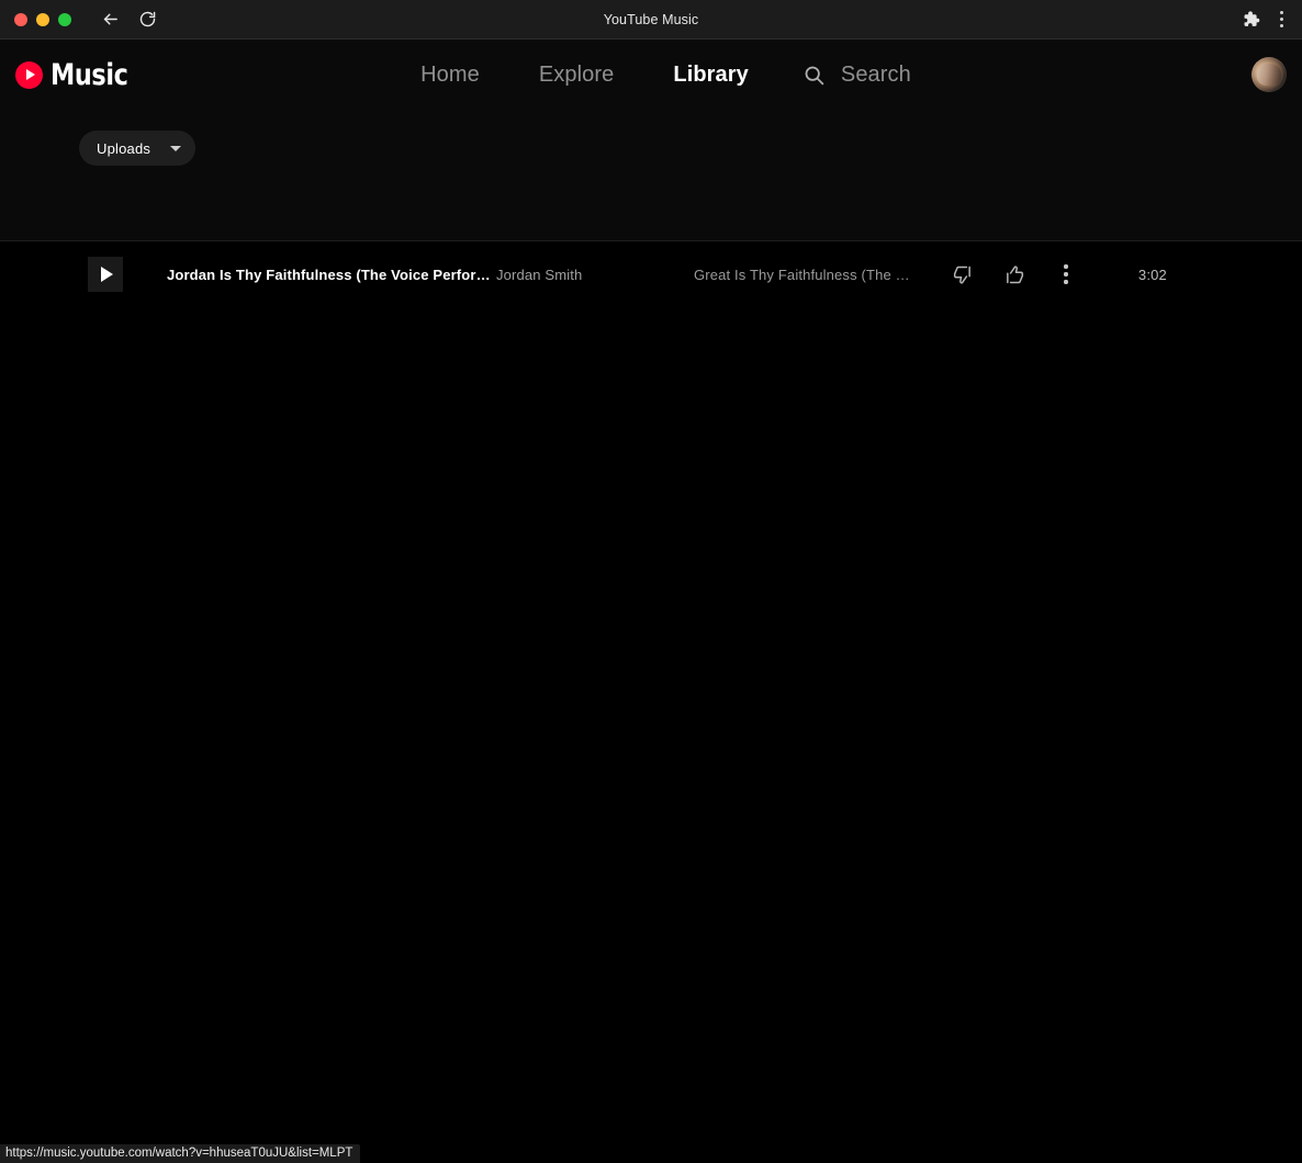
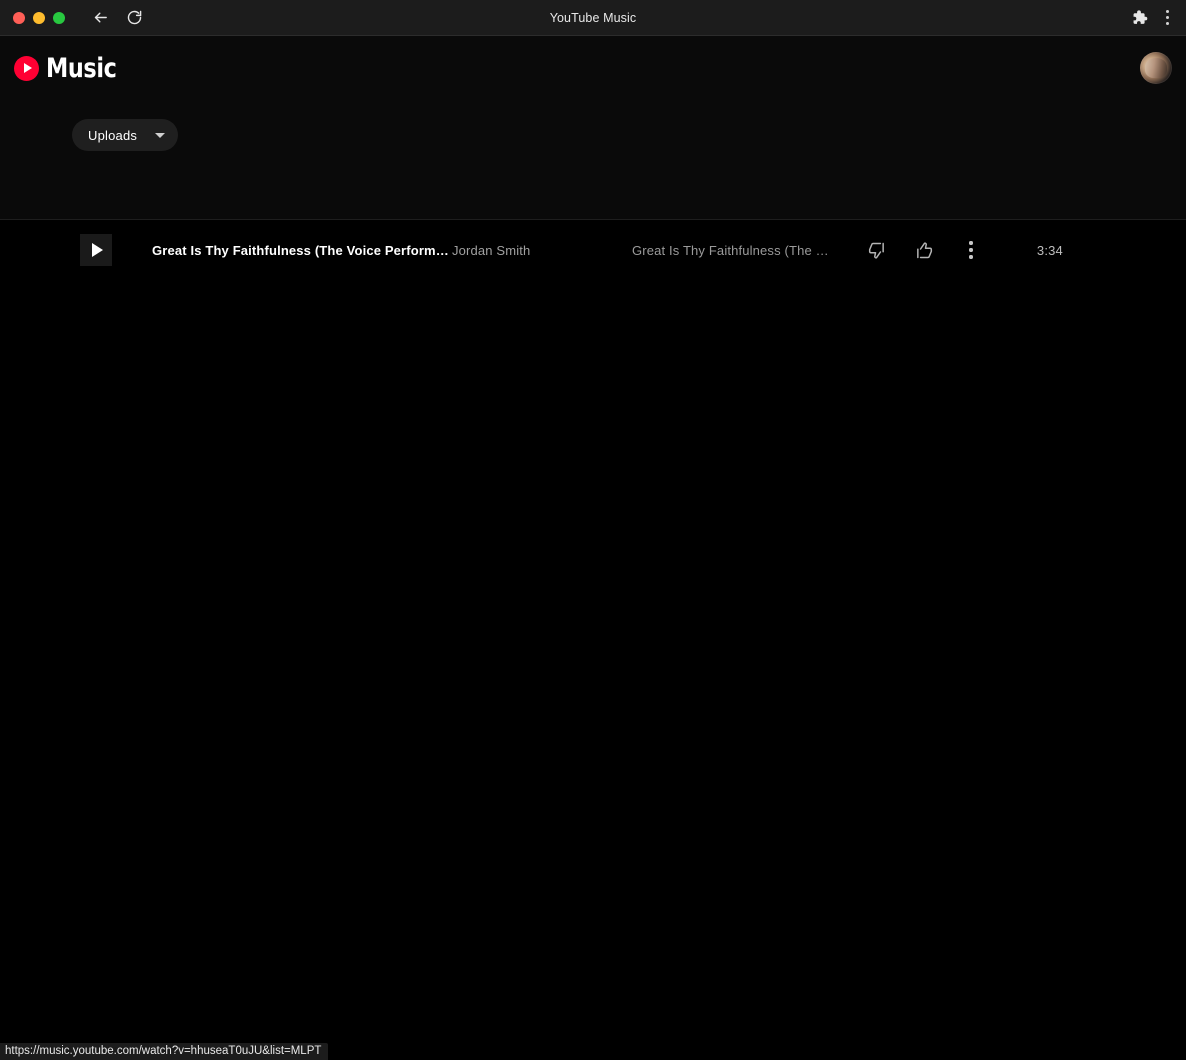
  YouTube Music
  Music
- Home
- Explore
- Library
- Search
  Uploads
- Jordan Is Thy Faithfulness (The Voice Perform…
+ Great Is Thy Faithfulness (The Voice Perform…
  Jordan Smith
  Great Is Thy Faithfulness (The …
- 3:02
+ 3:34
  https://music.youtube.com/watch?v=hhuseaT0uJU&list=MLPT
